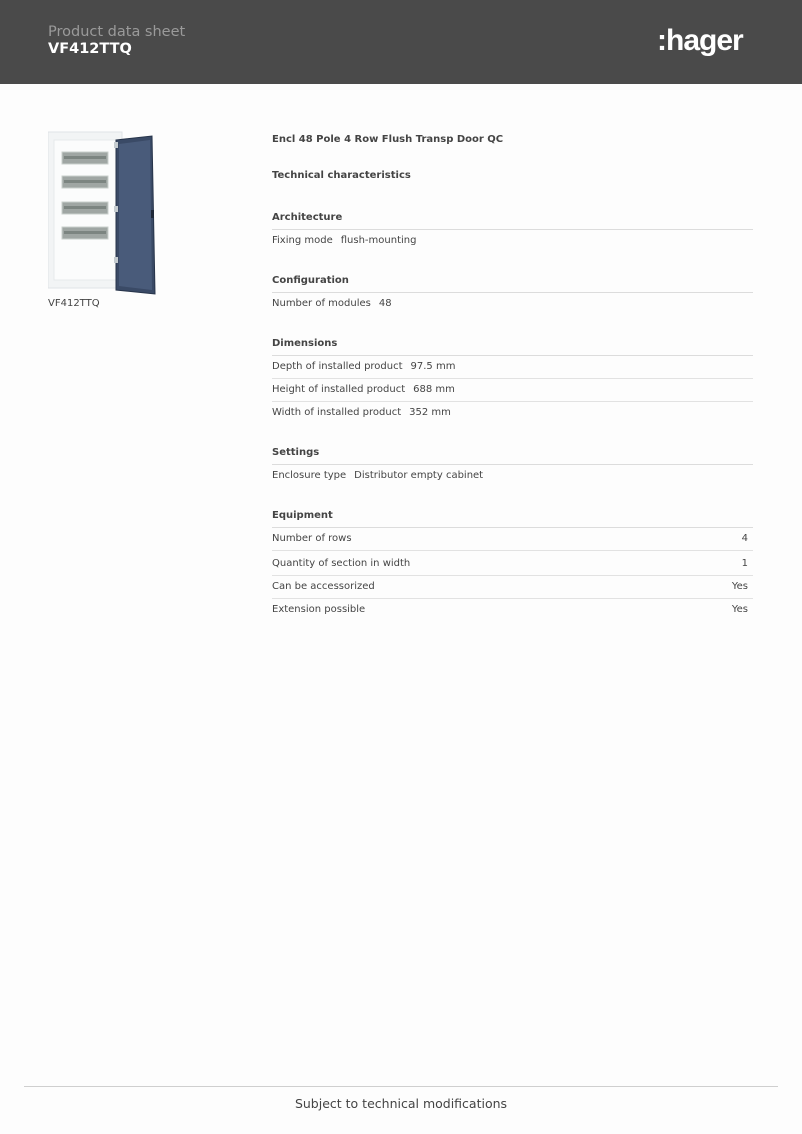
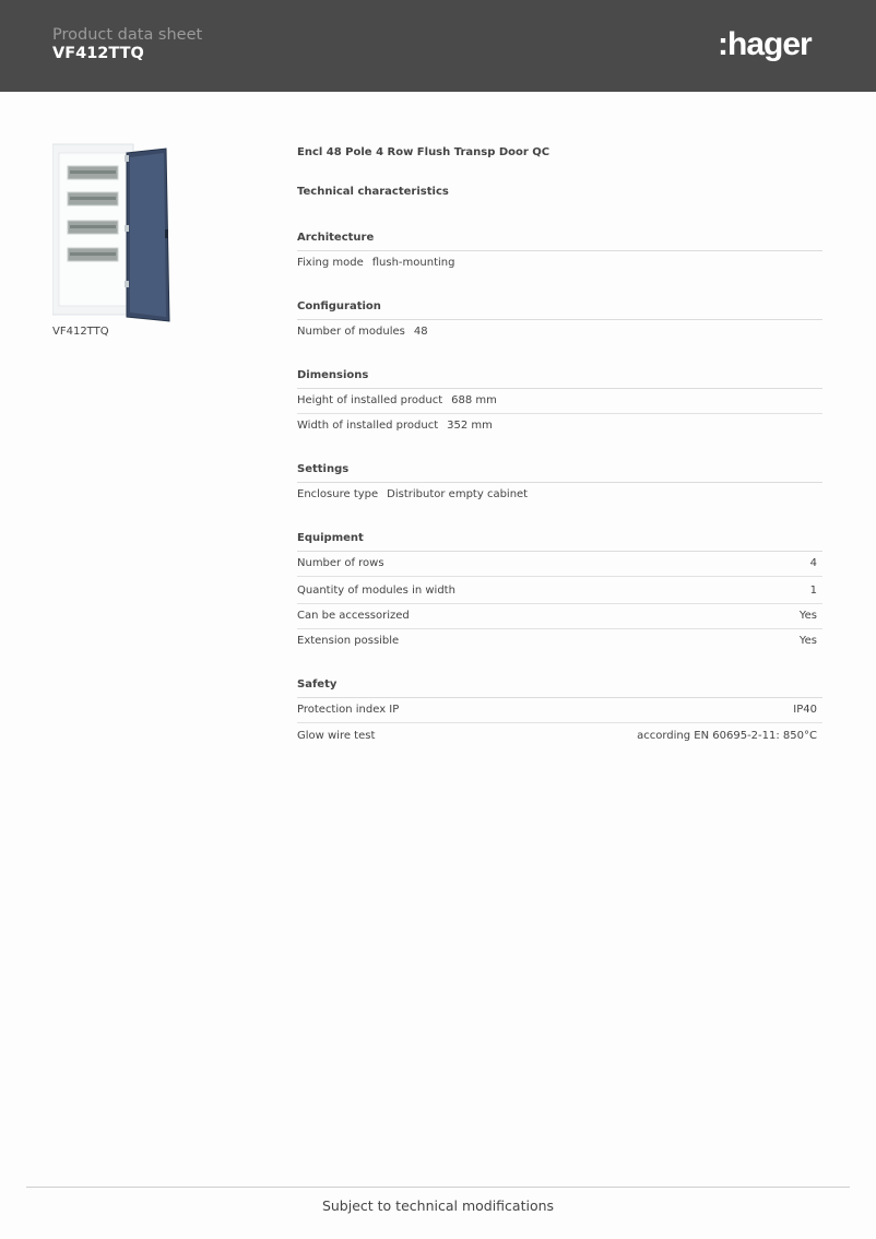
  Product data sheet
  VF412TTQ
  :hager
  VF412TTQ
  Encl 48 Pole 4 Row Flush Transp Door QC
  Technical characteristics
  Architecture
  Fixing mode flush-mounting
  Configuration
  Number of modules 48
  Dimensions
- Depth of installed product 97.5 mm
  Height of installed product 688 mm
  Width of installed product 352 mm
  Settings
  Enclosure type Distributor empty cabinet
  Equipment
  Number of rows
  4
- Quantity of section in width
+ Quantity of modules in width
  1
  Can be accessorized
  Yes
  Extension possible
  Yes
+ Safety
+ Protection index IP
+ IP40
+ Glow wire test
+ according EN 60695-2-11: 850°C
  Subject to technical modifications
